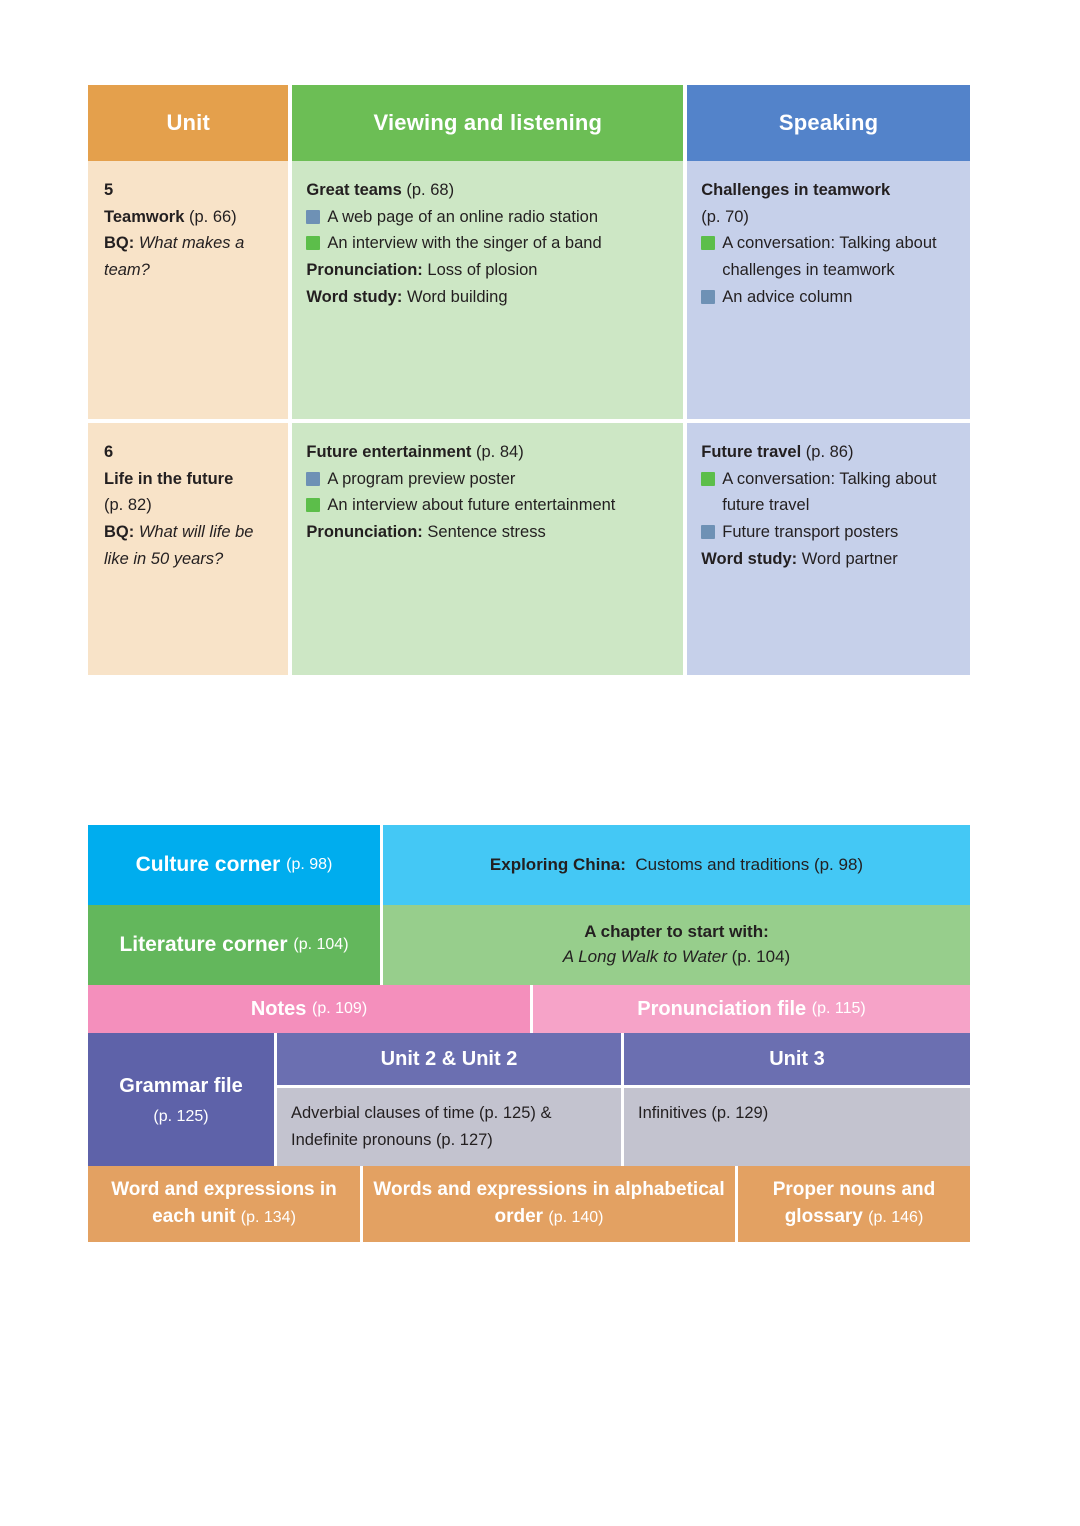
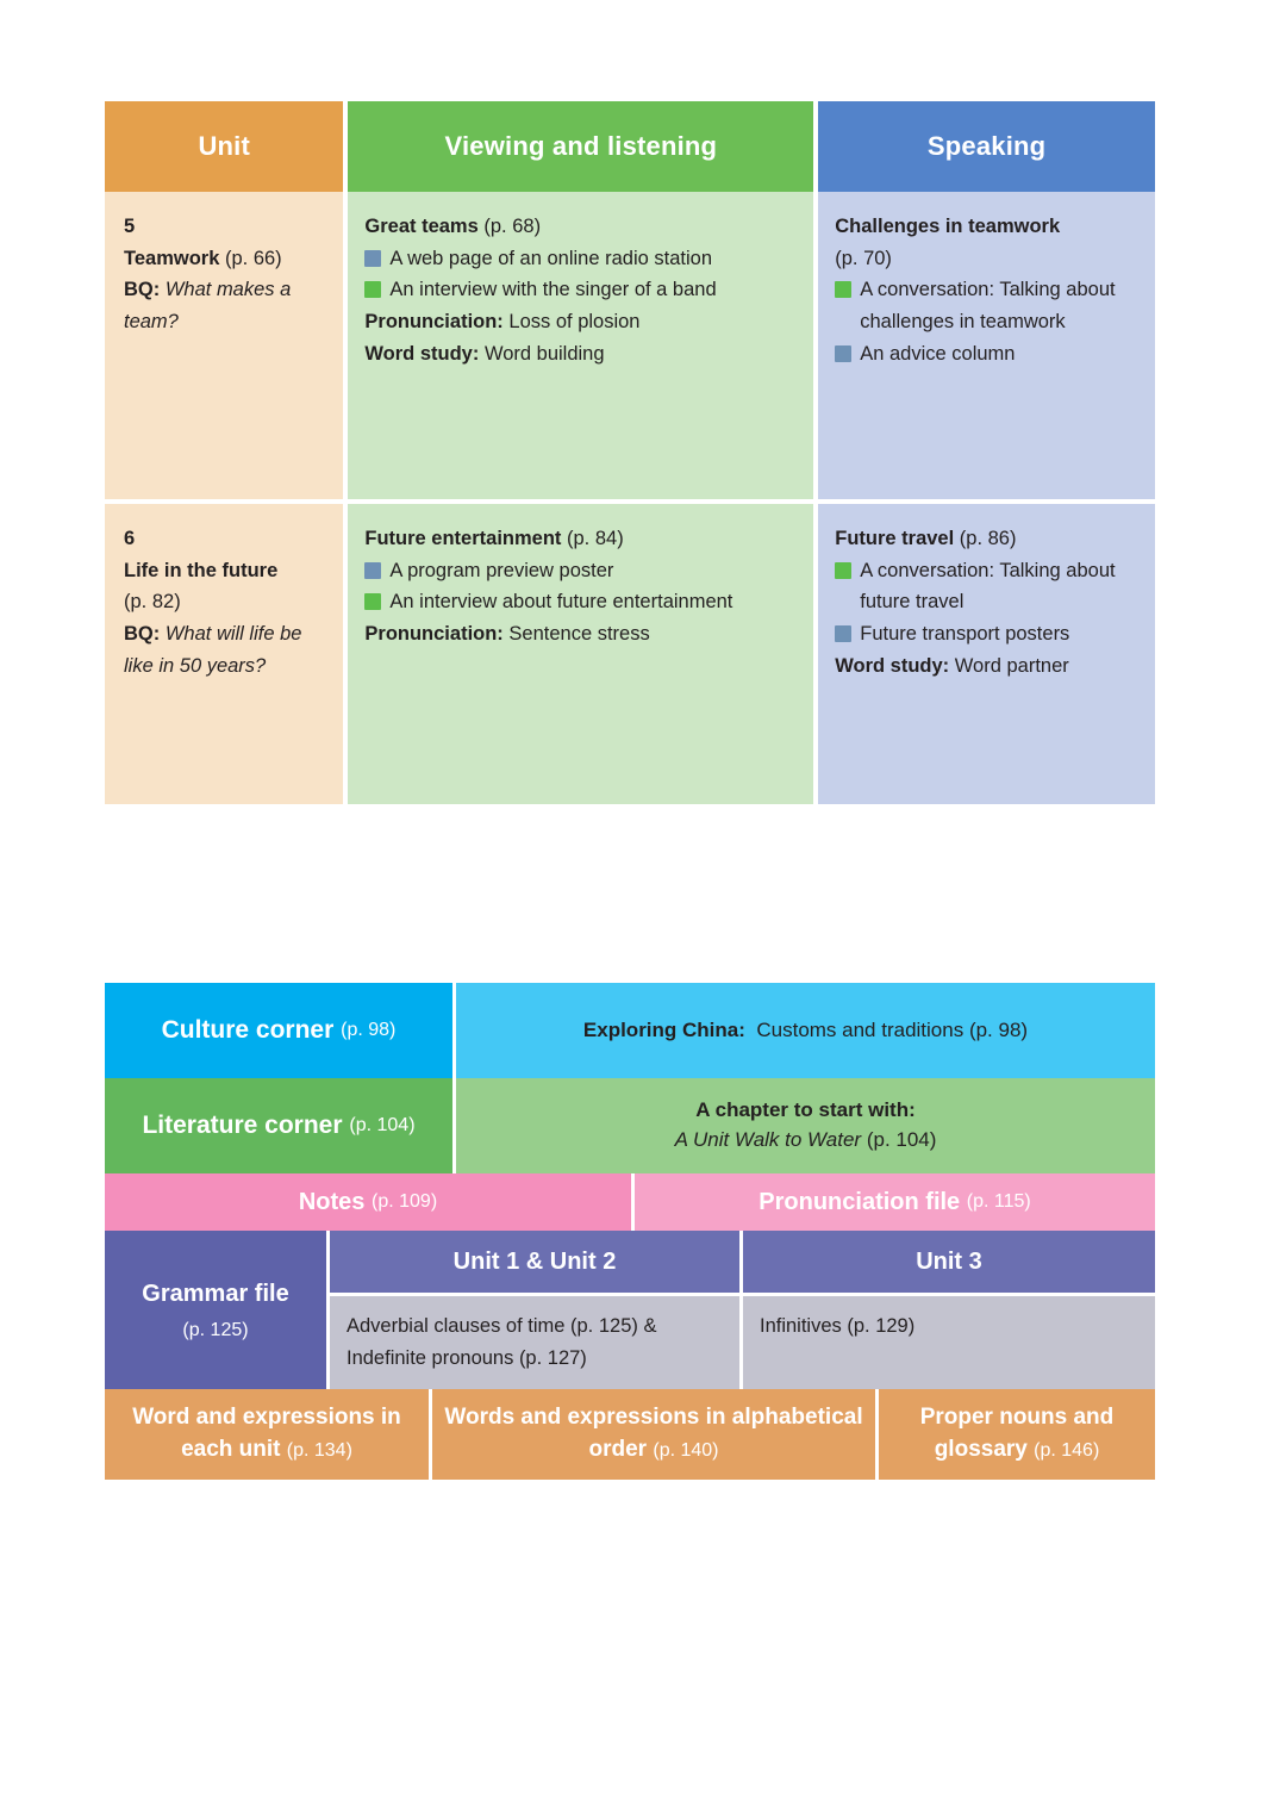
  Unit		Viewing and listening		Speaking
  5 Teamwork (p. 66) BQ: What makes a team?		Great teams (p. 68) A web page of an online radio station An interview with the singer of a band Pronunciation: Loss of plosion Word study: Word building		Challenges in teamwork (p. 70) A conversation: Talking about challenges in teamwork An advice column
  6 Life in the future (p. 82) BQ: What will life be like in 50 years?		Future entertainment (p. 84) A program preview poster An interview about future entertainment Pronunciation: Sentence stress		Future travel (p. 86) A conversation: Talking about future travel Future transport posters Word study: Word partner
  Culture corner
  (p. 98)
  Exploring China:
  Customs and traditions (p. 98)
  Literature corner
  (p. 104)
  A chapter to start with:
- A Long Walk to Water (p. 104)
+ A Unit Walk to Water (p. 104)
  Notes
  (p. 109)
  Pronunciation file
  (p. 115)
  Grammar file
  (p. 125)
- Unit 2 & Unit 2
+ Unit 1 & Unit 2
  Unit 3
  Adverbial clauses of time (p. 125) & Indefinite pronouns (p. 127)
  Infinitives (p. 129)
  Word and expressions in each unit (p. 134)
  Words and expressions in alphabetical order (p. 140)
  Proper nouns and glossary (p. 146)
